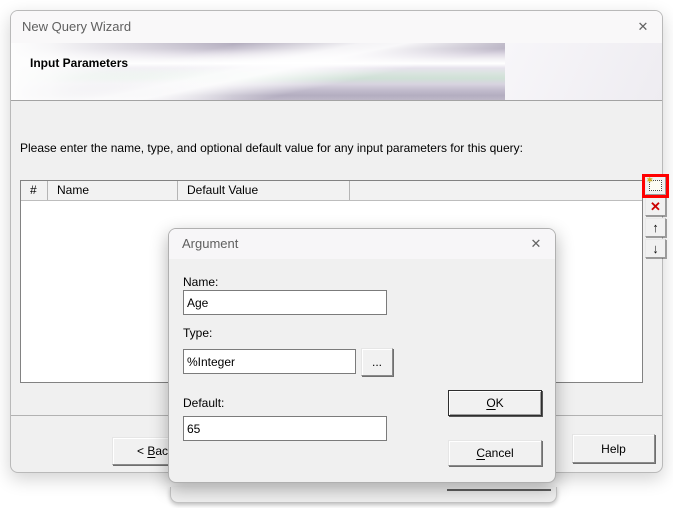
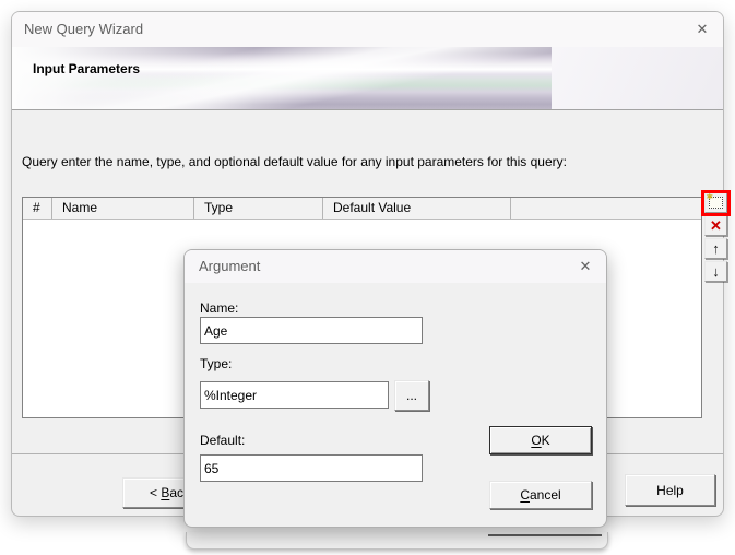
  New Query Wizard
  ✕
  Input Parameters
- Please enter the name, type, and optional default value for any input parameters for this query:
+ Query enter the name, type, and optional default value for any input parameters for this query:
  #
  Name
+ Type
  Default Value
  ✶
  ✕
  ↑
  ↓
  < Bac
  Help
  Argument
  ✕
  Name:
  Age
  Type:
  %Integer
  ...
  Default:
  65
  OK
  Cancel
